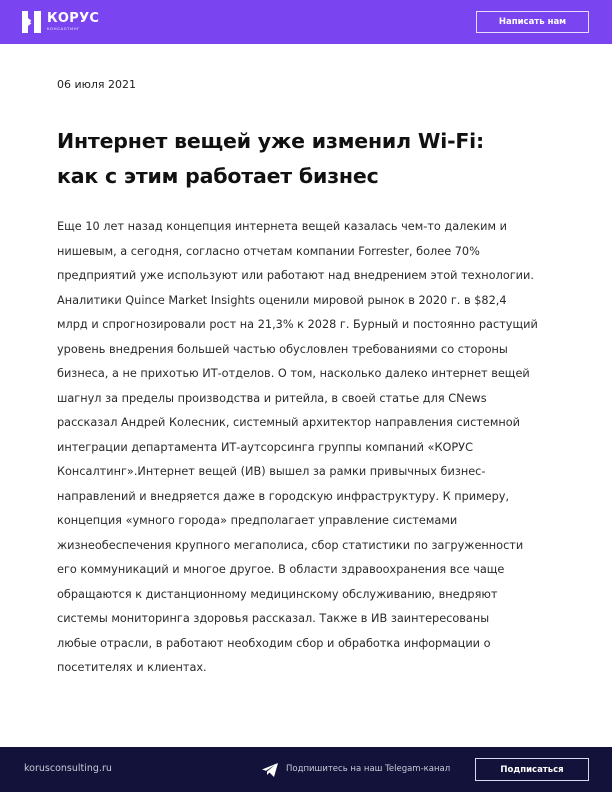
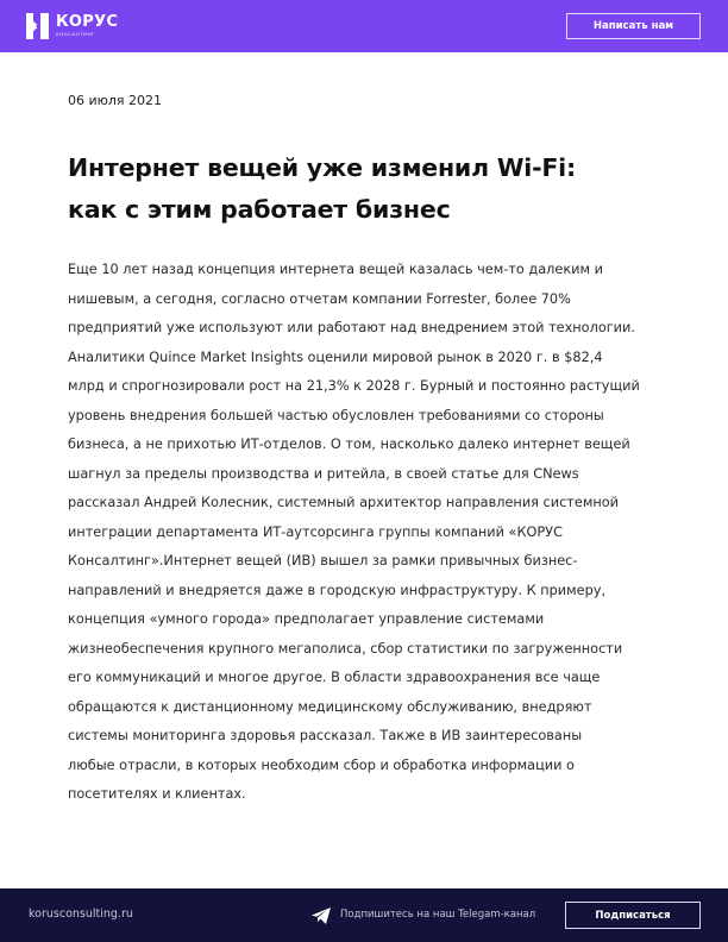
  КОРУС
  Написать нам
  06 июля 2021
  Интернет вещей уже изменил Wi-Fi:
  как с этим работает бизнес
  Еще 10 лет назад концепция интернета вещей казалась чем-то далеким и
  нишевым, а сегодня, согласно отчетам компании Forrester, более 70%
  предприятий уже используют или работают над внедрением этой технологии.
  Аналитики Quince Market Insights оценили мировой рынок в 2020 г. в $82,4
  млрд и спрогнозировали рост на 21,3% к 2028 г. Бурный и постоянно растущий
  уровень внедрения большей частью обусловлен требованиями со стороны
  бизнеса, а не прихотью ИТ-отделов. О том, насколько далеко интернет вещей
  шагнул за пределы производства и ритейла, в своей статье для CNews
  рассказал Андрей Колесник, системный архитектор направления системной
  интеграции департамента ИТ-аутсорсинга группы компаний «КОРУС
  Консалтинг».Интернет вещей (ИВ) вышел за рамки привычных бизнес-
  направлений и внедряется даже в городскую инфраструктуру. К примеру,
  концепция «умного города» предполагает управление системами
  жизнеобеспечения крупного мегаполиса, сбор статистики по загруженности
  его коммуникаций и многое другое. В области здравоохранения все чаще
  обращаются к дистанционному медицинскому обслуживанию, внедряют
  системы мониторинга здоровья рассказал. Также в ИВ заинтересованы
- любые отрасли, в работают необходим сбор и обработка информации о
+ любые отрасли, в которых необходим сбор и обработка информации о
  посетителях и клиентах.
  korusconsulting.ru
  Подпишитесь на наш Telegam-канал
  Подписаться
